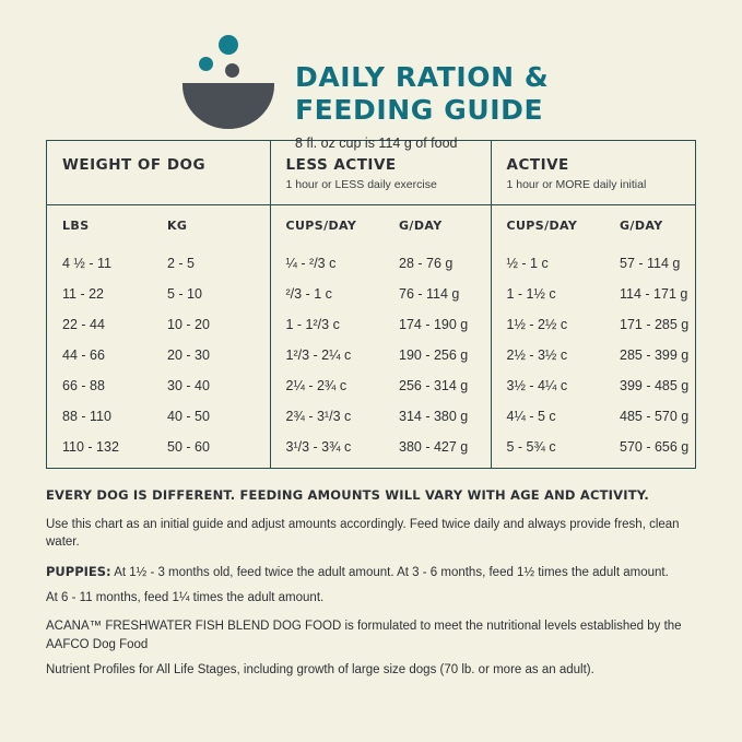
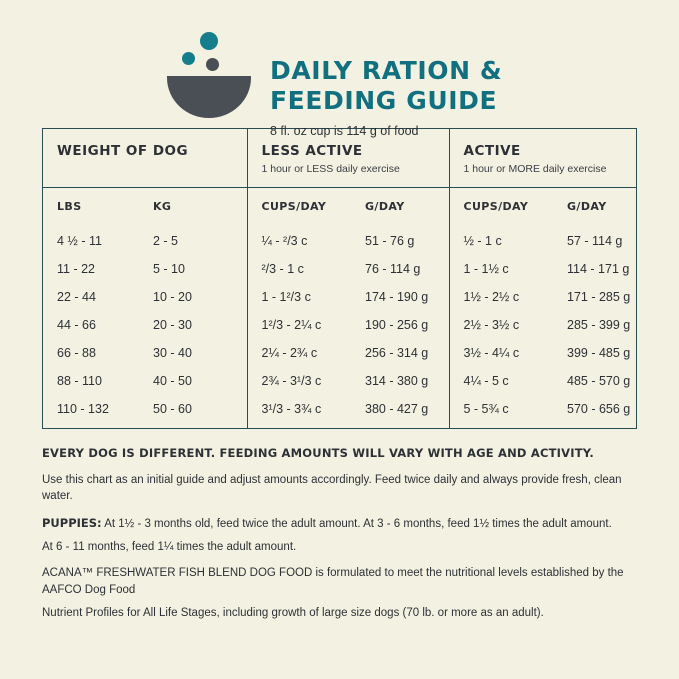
  DAILY RATION &
  FEEDING GUIDE
  8 fl. oz cup is 114 g of food
- WEIGHT OF DOG	LESS ACTIVE 1 hour or LESS daily exercise	ACTIVE 1 hour or MORE daily initial
+ WEIGHT OF DOG	LESS ACTIVE 1 hour or LESS daily exercise	ACTIVE 1 hour or MORE daily exercise
  LBS	KG	CUPS/DAY	G/DAY	CUPS/DAY	G/DAY
- 4 ½ - 11	2 - 5	¼ - ²/3 c	28 - 76 g	½ - 1 c	57 - 114 g
+ 4 ½ - 11	2 - 5	¼ - ²/3 c	51 - 76 g	½ - 1 c	57 - 114 g
  11 - 22	5 - 10	²/3 - 1 c	76 - 114 g	1 - 1½ c	114 - 171 g
  22 - 44	10 - 20	1 - 1²/3 c	174 - 190 g	1½ - 2½ c	171 - 285 g
  44 - 66	20 - 30	1²/3 - 2¼ c	190 - 256 g	2½ - 3½ c	285 - 399 g
  66 - 88	30 - 40	2¼ - 2¾ c	256 - 314 g	3½ - 4¼ c	399 - 485 g
  88 - 110	40 - 50	2¾ - 3¹/3 c	314 - 380 g	4¼ - 5 c	485 - 570 g
  110 - 132	50 - 60	3¹/3 - 3¾ c	380 - 427 g	5 - 5¾ c	570 - 656 g
  EVERY DOG IS DIFFERENT. FEEDING AMOUNTS WILL VARY WITH AGE AND ACTIVITY.
  Use this chart as an initial guide and adjust amounts accordingly. Feed twice daily and always provide fresh, clean water.
  PUPPIES: At 1½ - 3 months old, feed twice the adult amount. At 3 - 6 months, feed 1½ times the adult amount.
  At 6 - 11 months, feed 1¼ times the adult amount.
  ACANA™ FRESHWATER FISH BLEND DOG FOOD is formulated to meet the nutritional levels established by the AAFCO Dog Food
  Nutrient Profiles for All Life Stages, including growth of large size dogs (70 lb. or more as an adult).
